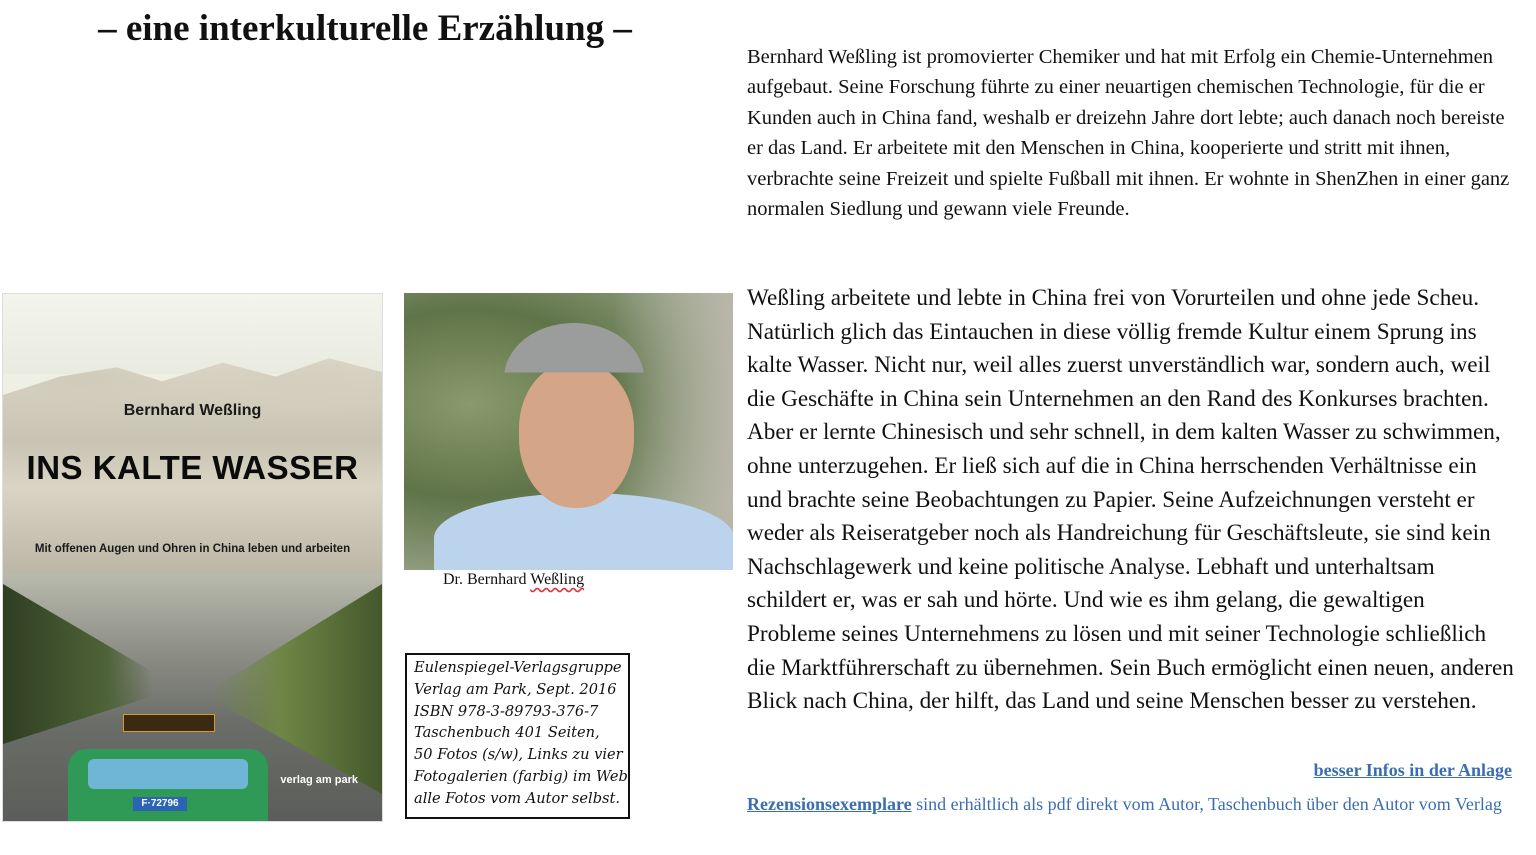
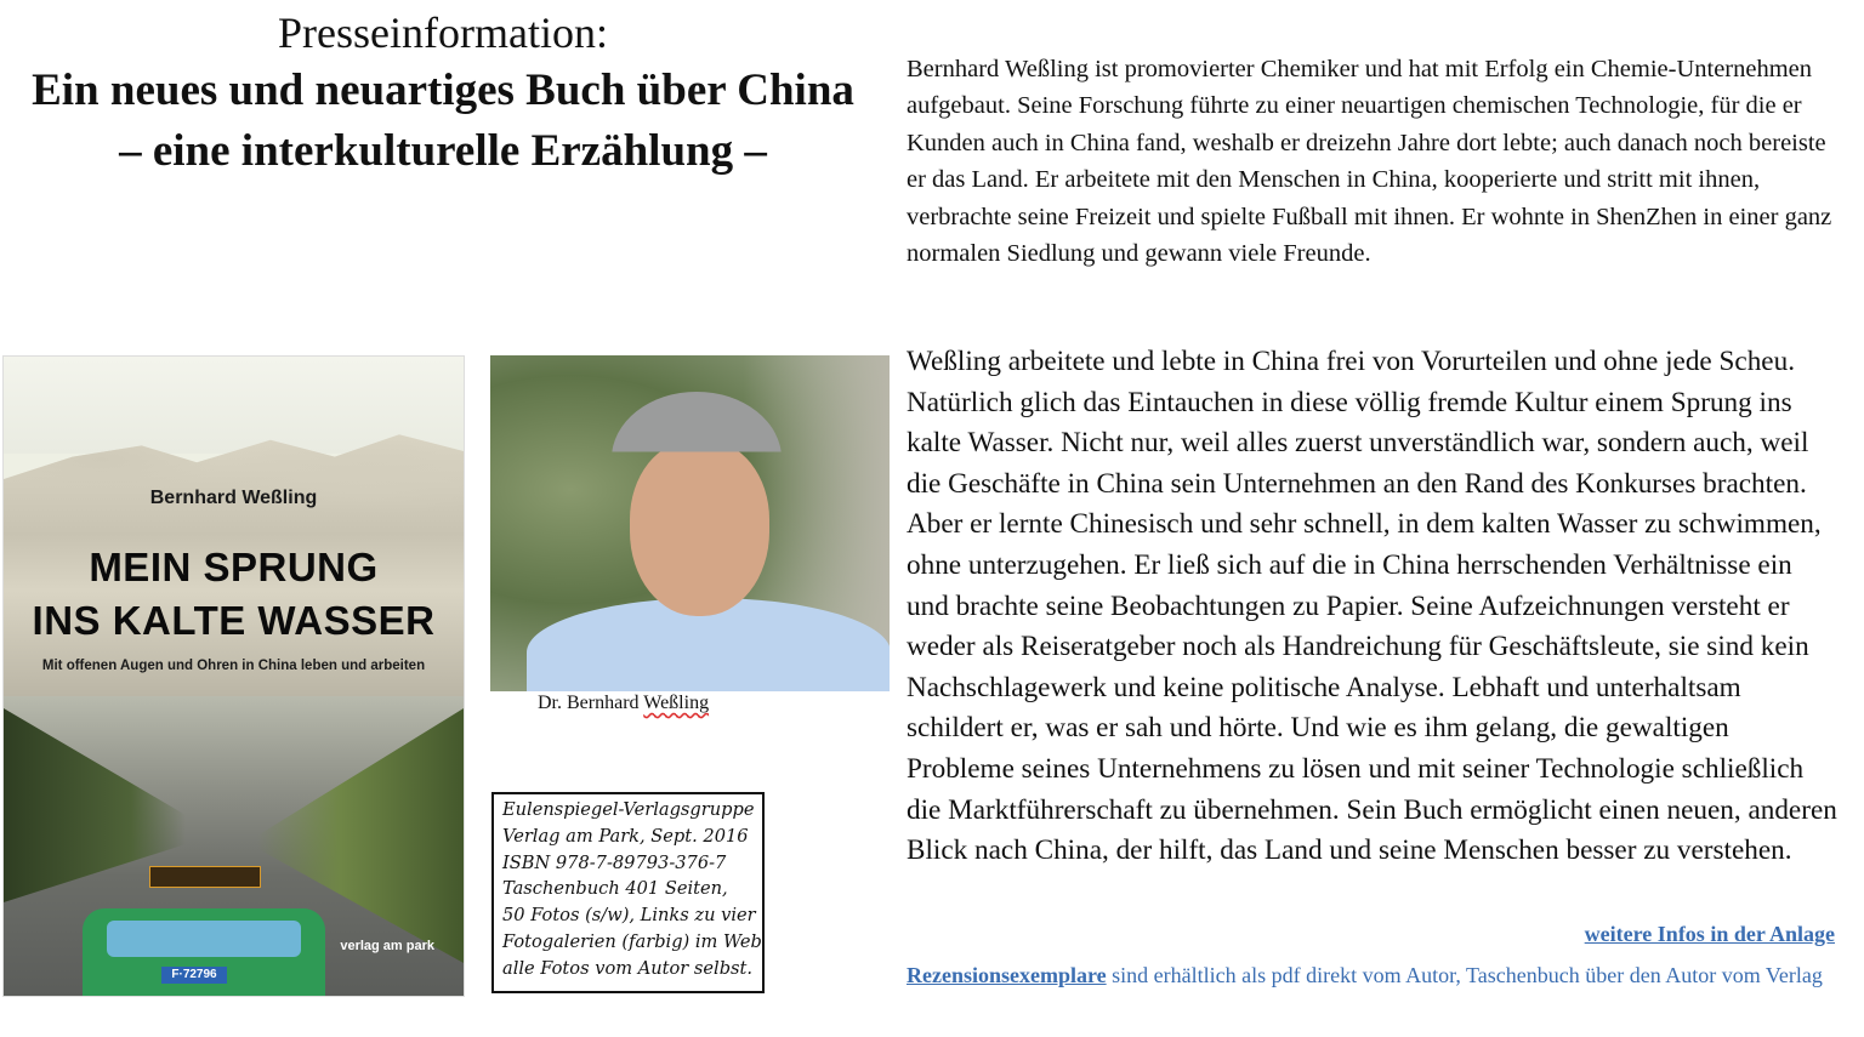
+ Presseinformation:
+ Ein neues und neuartiges Buch über China
  – eine interkulturelle Erzählung –
  Bernhard Weßling ist promovierter Chemiker und hat mit Erfolg ein Chemie-Unternehmen aufgebaut. Seine Forschung führte zu einer neuartigen chemischen Technologie, für die er Kunden auch in China fand, weshalb er dreizehn Jahre dort lebte; auch danach noch bereiste er das Land. Er arbeitete mit den Menschen in China, kooperierte und stritt mit ihnen, verbrachte seine Freizeit und spielte Fußball mit ihnen. Er wohnte in ShenZhen in einer ganz normalen Siedlung und gewann viele Freunde.
  Weßling arbeitete und lebte in China frei von Vorurteilen und ohne jede Scheu. Natürlich glich das Eintauchen in diese völlig fremde Kultur einem Sprung ins kalte Wasser. Nicht nur, weil alles zuerst unverständlich war, sondern auch, weil die Geschäfte in China sein Unternehmen an den Rand des Konkurses brachten. Aber er lernte Chinesisch und sehr schnell, in dem kalten Wasser zu schwimmen, ohne unterzugehen. Er ließ sich auf die in China herrschenden Verhältnisse ein und brachte seine Beobachtungen zu Papier. Seine Aufzeichnungen versteht er weder als Reiseratgeber noch als Handreichung für Geschäftsleute, sie sind kein Nachschlagewerk und keine politische Analyse. Lebhaft und unterhaltsam schildert er, was er sah und hörte. Und wie es ihm gelang, die gewaltigen Probleme seines Unternehmens zu lösen und mit seiner Technologie schließlich die Marktführerschaft zu übernehmen. Sein Buch ermöglicht einen neuen, anderen Blick nach China, der hilft, das Land und seine Menschen besser zu verstehen.
- besser Infos in der Anlage
+ weitere Infos in der Anlage
  Rezensionsexemplare sind erhältlich als pdf direkt vom Autor, Taschenbuch über den Autor vom Verlag
  F·72796
  Bernhard Weßling
+ MEIN SPRUNG
  INS KALTE WASSER
  Mit offenen Augen und Ohren in China leben und arbeiten
  verlag am park
  Dr. Bernhard Weßling
  Eulenspiegel-Verlagsgruppe
  Verlag am Park, Sept. 2016
- ISBN 978-3-89793-376-7
+ ISBN 978-7-89793-376-7
  Taschenbuch 401 Seiten,
  50 Fotos (s/w), Links zu vier
  Fotogalerien (farbig) im Web
  alle Fotos vom Autor selbst.
